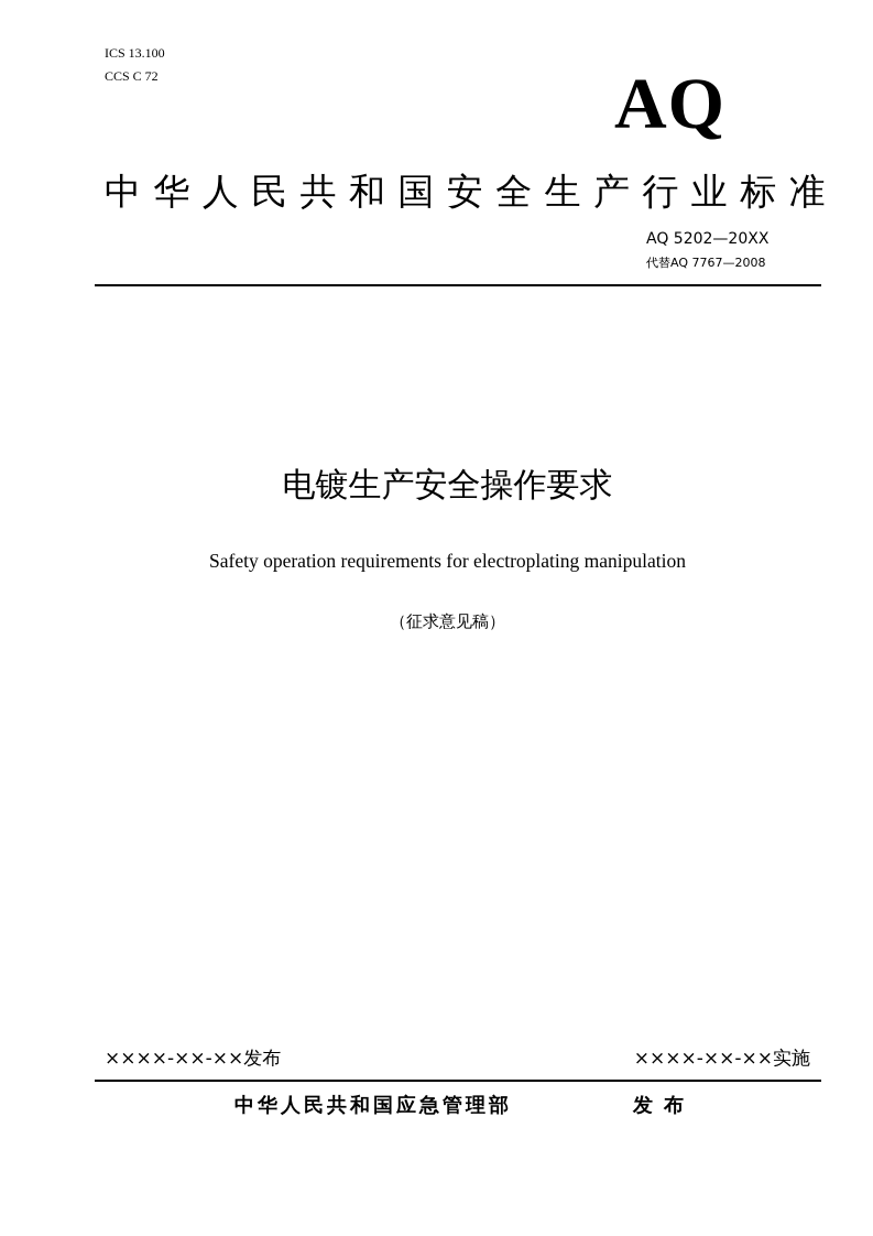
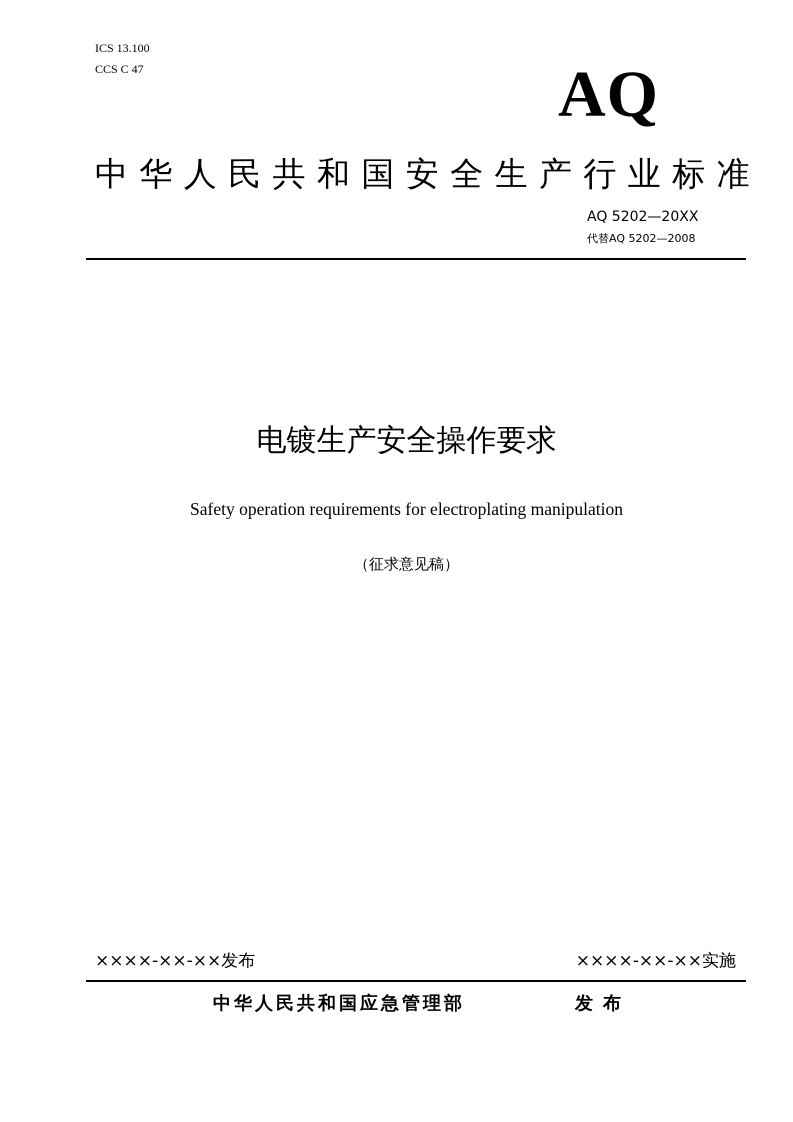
  ICS 13.100
- CCS C 72
+ CCS C 47
  AQ
  中华人民共和国安全生产行业标准
  AQ 5202—20XX
- 代替AQ 7767—2008
+ 代替AQ 5202—2008
  电镀生产安全操作要求
  Safety operation requirements for electroplating manipulation
  （征求意见稿）
  ××××-××-××发布
  ××××-××-××实施
  中华人民共和国应急管理部
  发布
